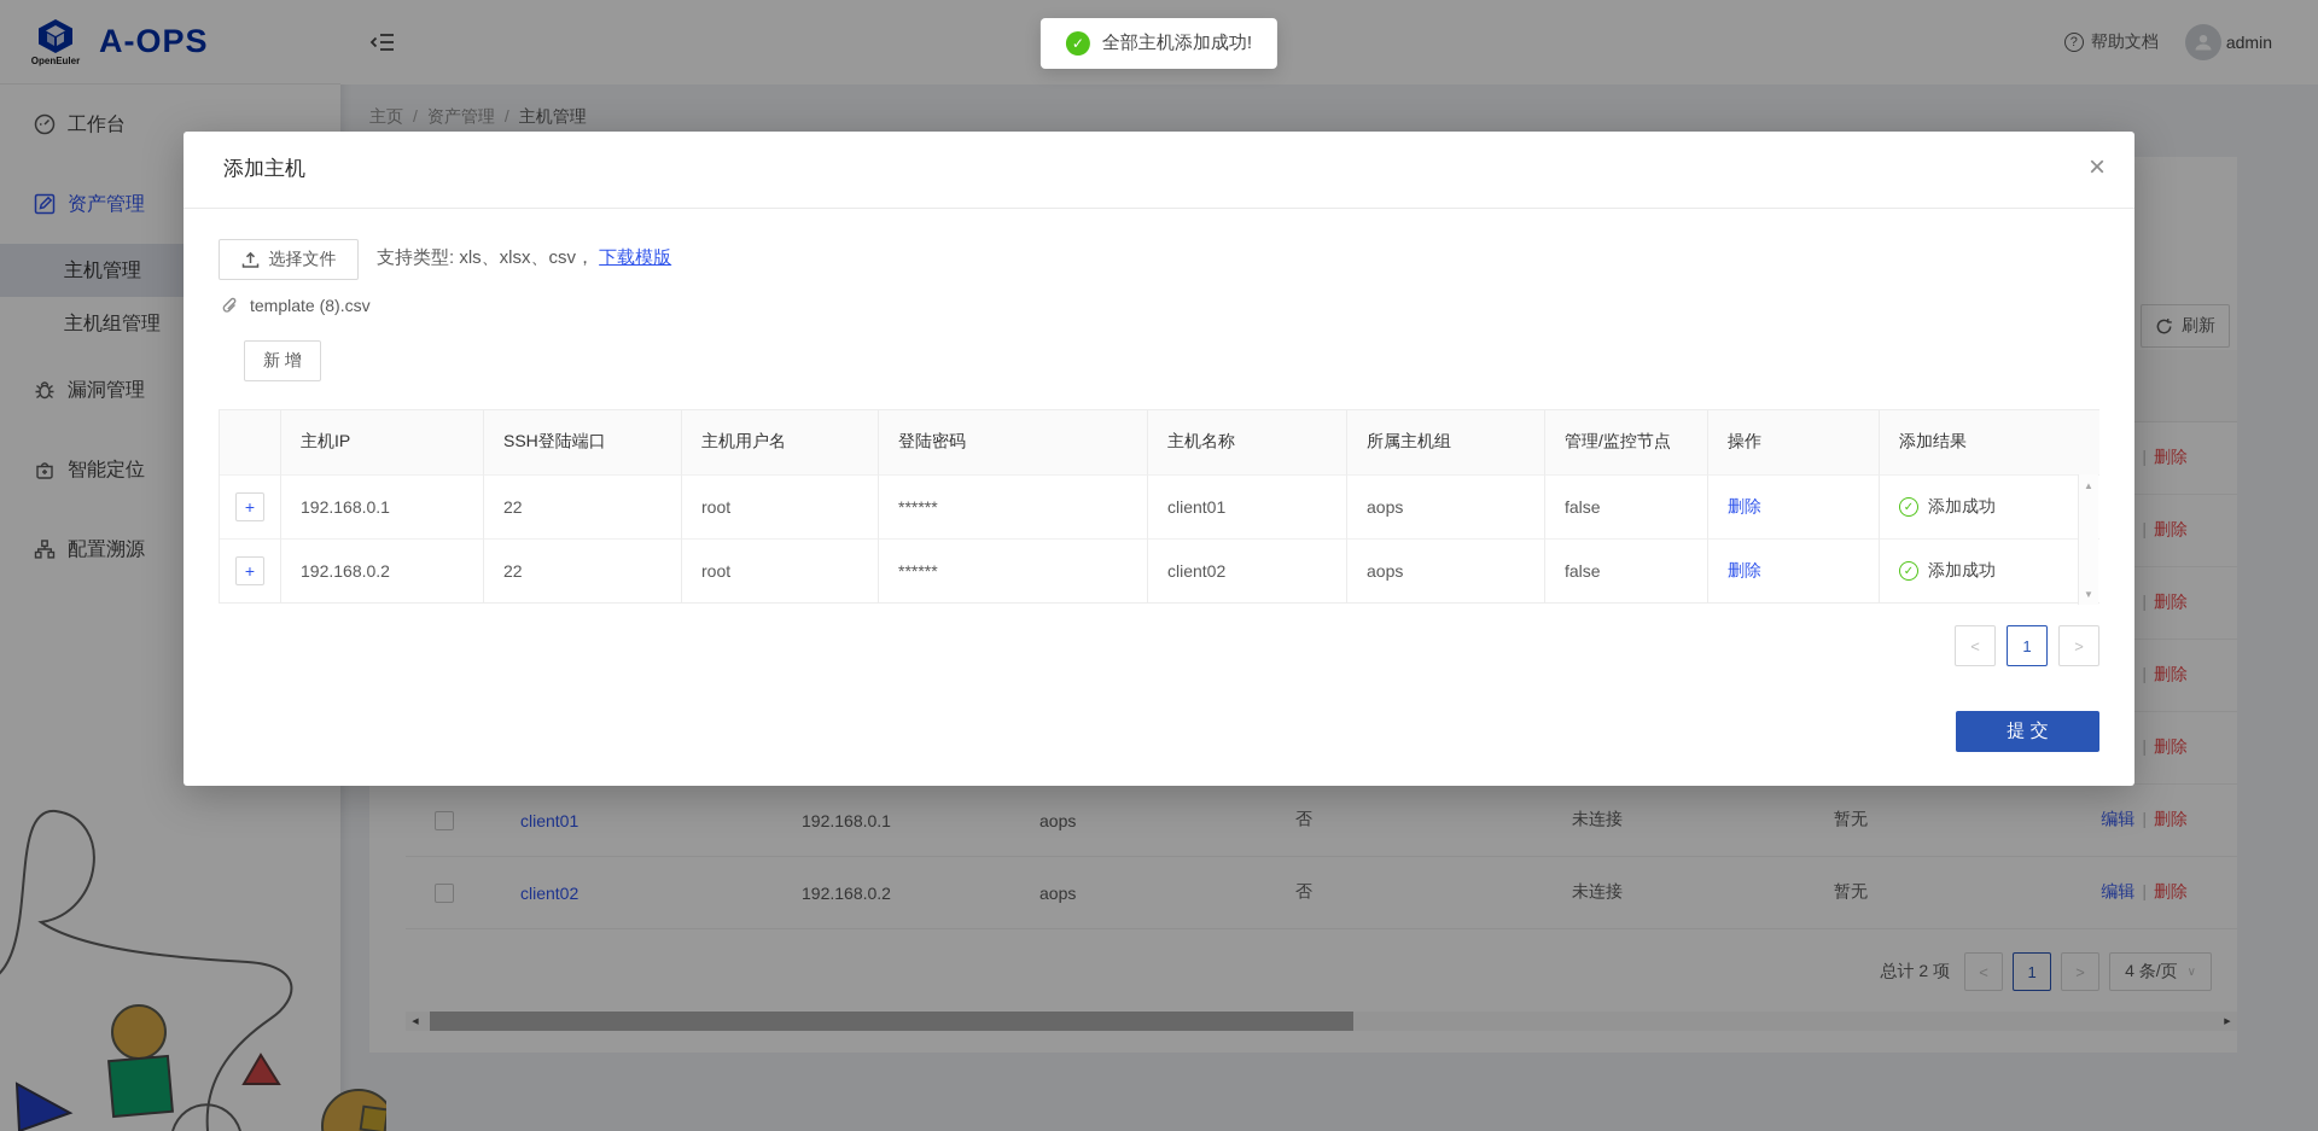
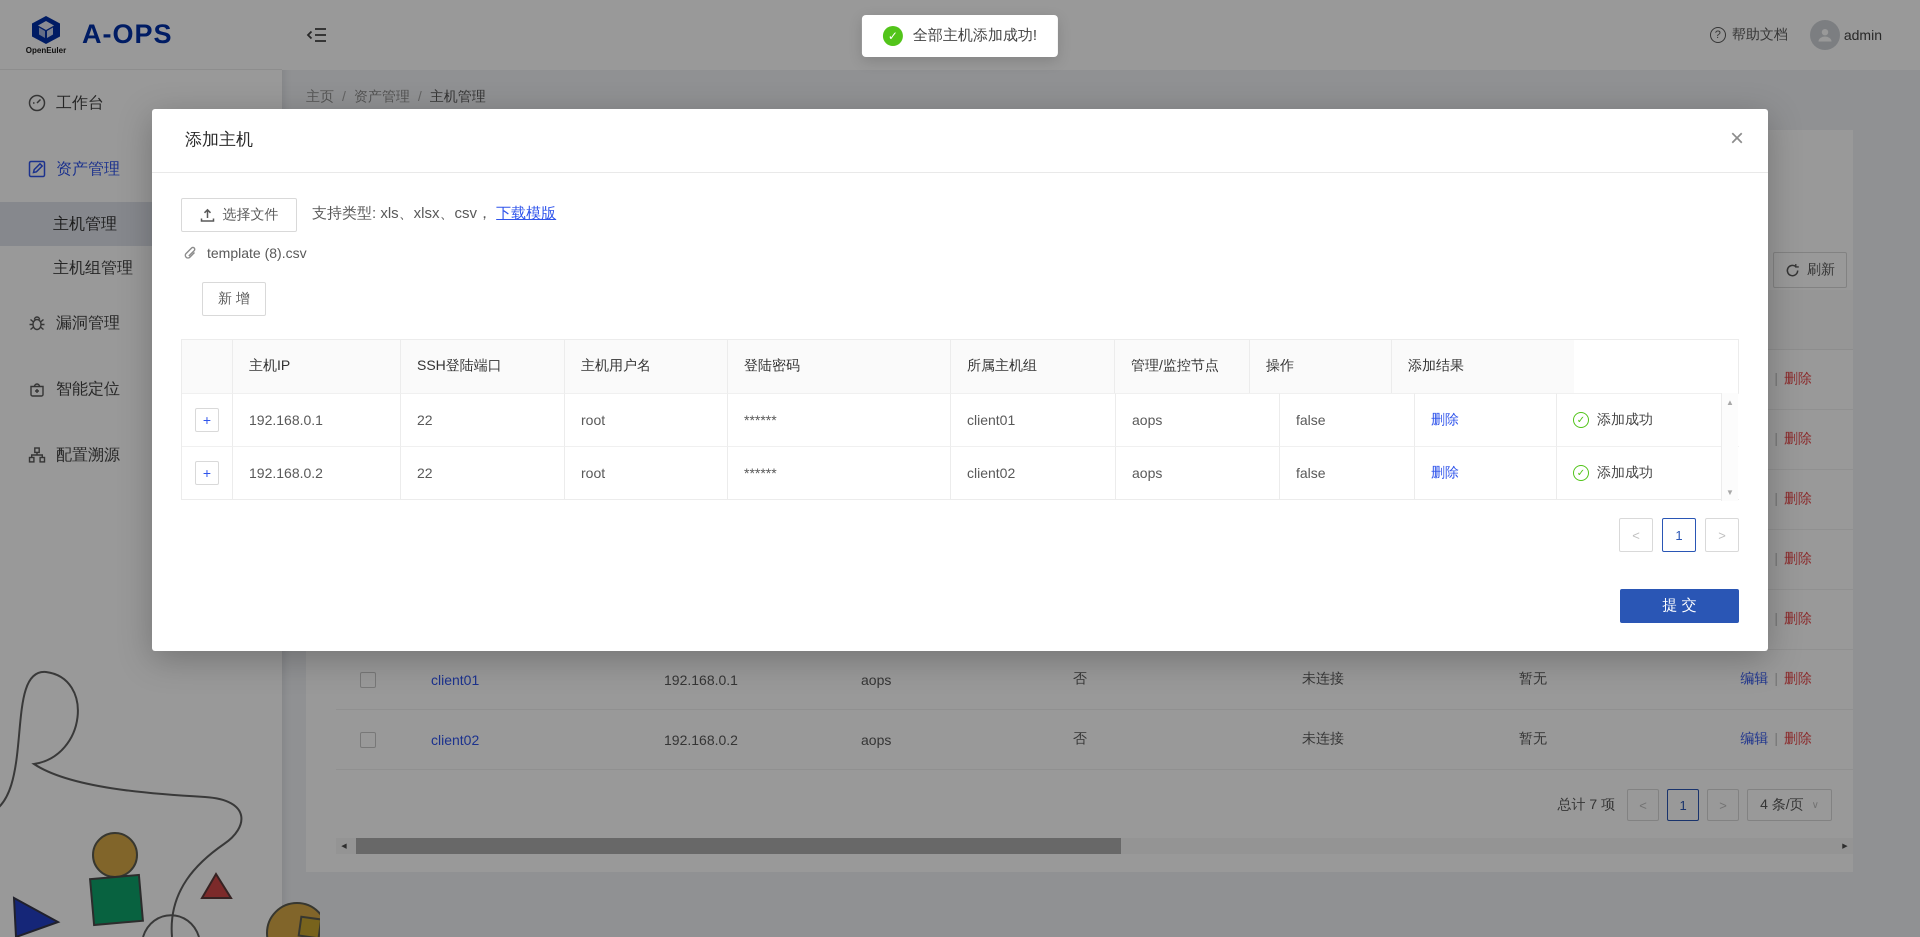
  OpenEuler
  A-OPS
  工作台
  资产管理
  主机管理
  主机组管理
  漏洞管理
  智能定位
  配置溯源
  ?
  帮助文档
  admin
  主页
  /
  资产管理
  /
  主机管理
  刷新
  client01
  192.168.0.1
  aops
  否
  未连接
  暂无
  编辑 | 删除
  client02
  192.168.0.2
  aops
  否
  未连接
  暂无
  编辑 | 删除
- 总计 2 项
+ 总计 7 项
  <
  1
  >
  4 条/页
  ∨
  ✓
  全部主机添加成功!
  添加主机
  ×
  选择文件
  支持类型: xls、xlsx、csv， 下载模版
  template (8).csv
  新 增
  主机IP
  SSH登陆端口
  主机用户名
  登陆密码
- 主机名称
  所属主机组
  管理/监控节点
  操作
  添加结果
  +
  192.168.0.1
  22
  root
  ******
  client01
  aops
  false
  删除
  ✓
  添加成功
  +
  192.168.0.2
  22
  root
  ******
  client02
  aops
  false
  删除
  ✓
  添加成功
  ▲
  ▼
  <
  1
  >
  提 交
